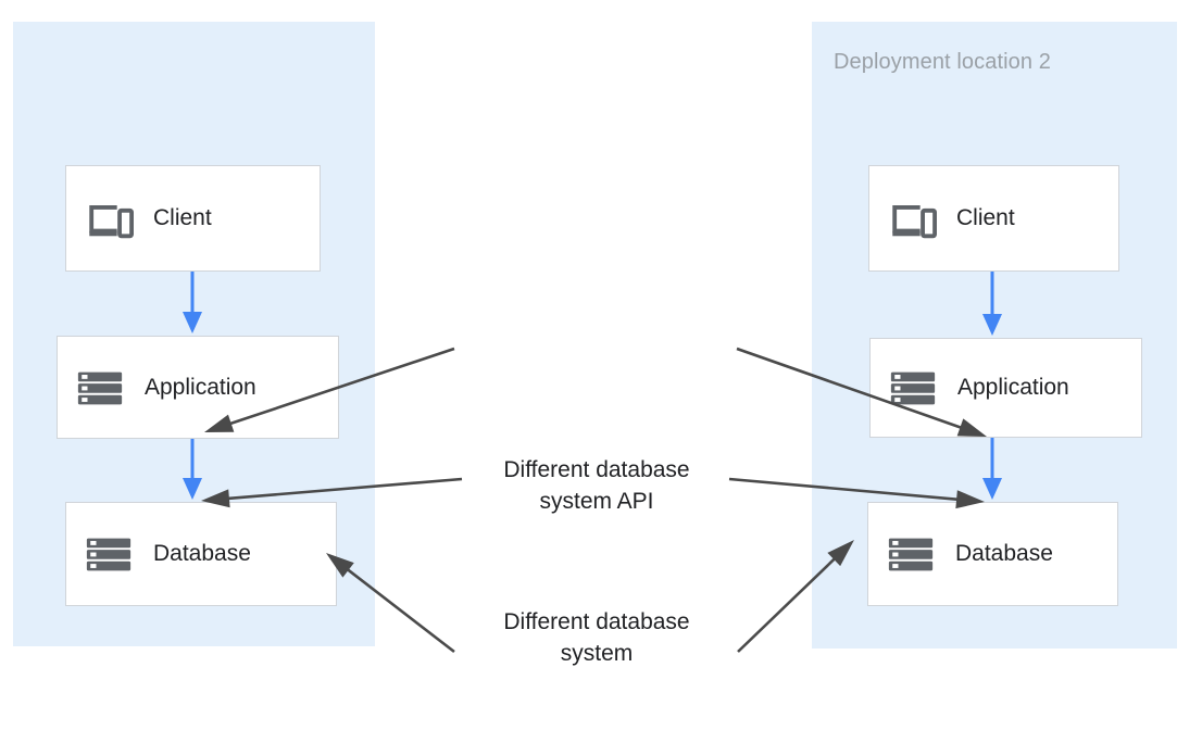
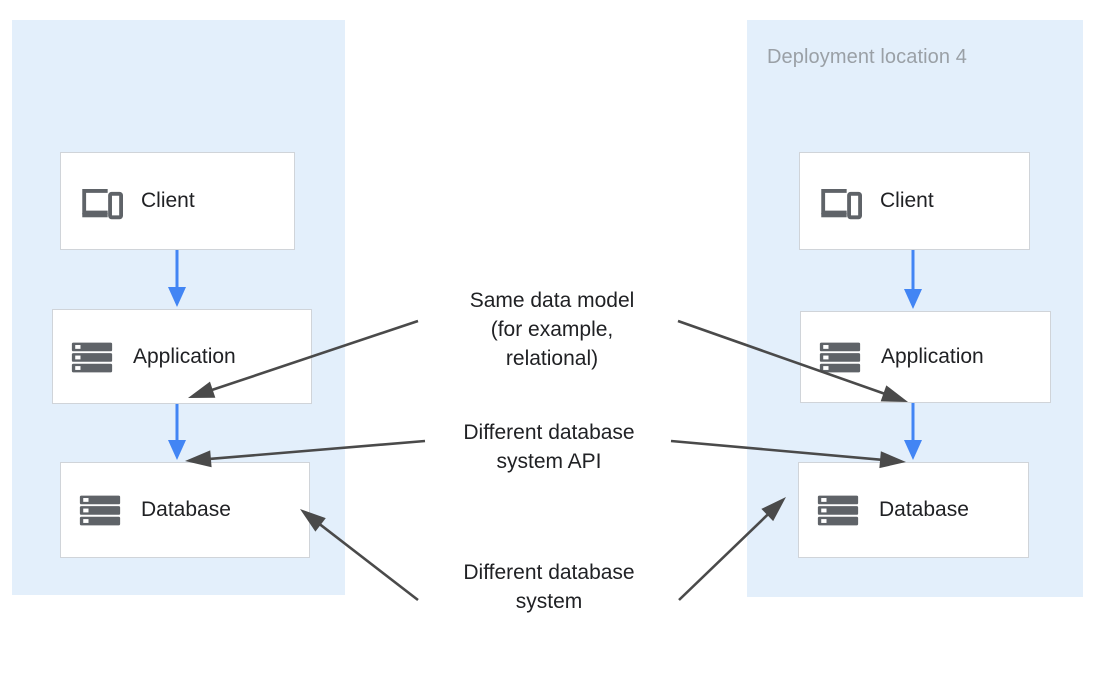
- Deployment location 2
+ Deployment location 4
  Client
  Application
  Database
  Client
  Application
  Database
+ Same data model
+ (for example,
+ relational)
  Different database
  system API
  Different database
  system
